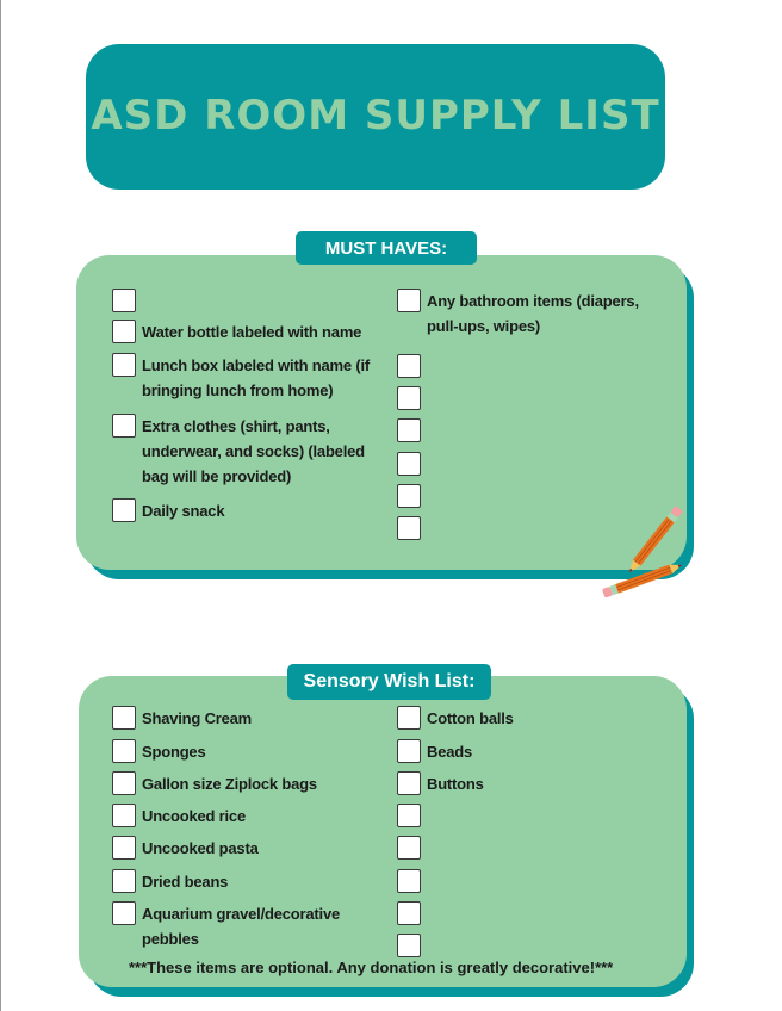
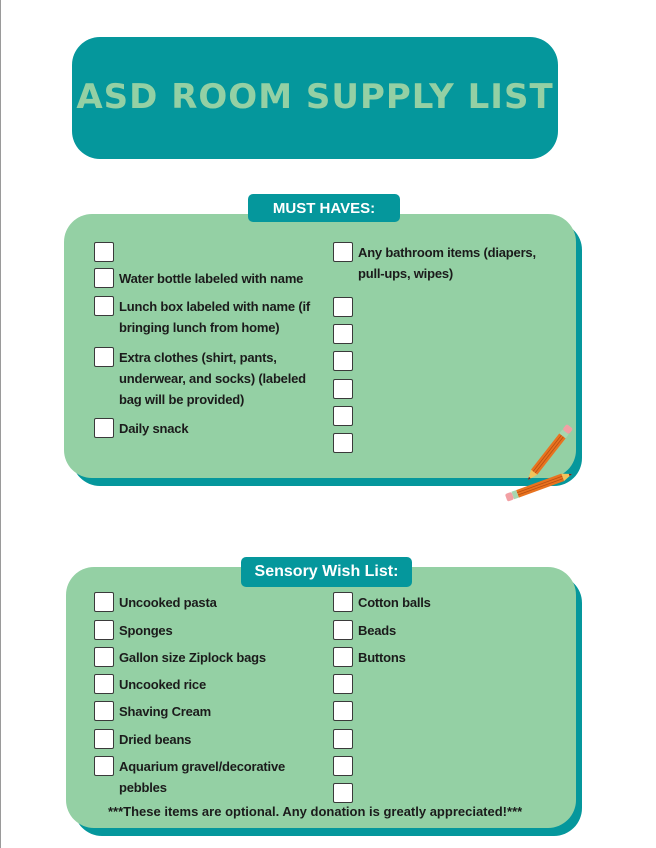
  ASD ROOM SUPPLY LIST
  MUST HAVES:
  Water bottle labeled with name
  Lunch box labeled with name (if bringing lunch from home)
  Extra clothes (shirt, pants, underwear, and socks) (labeled bag will be provided)
  Daily snack
  Any bathroom items (diapers, pull-ups, wipes)
  Sensory Wish List:
- Shaving Cream
+ Uncooked pasta
  Sponges
  Gallon size Ziplock bags
  Uncooked rice
- Uncooked pasta
+ Shaving Cream
  Dried beans
  Aquarium gravel/decorative pebbles
  Cotton balls
  Beads
  Buttons
- ***These items are optional. Any donation is greatly decorative!***
+ ***These items are optional. Any donation is greatly appreciated!***
